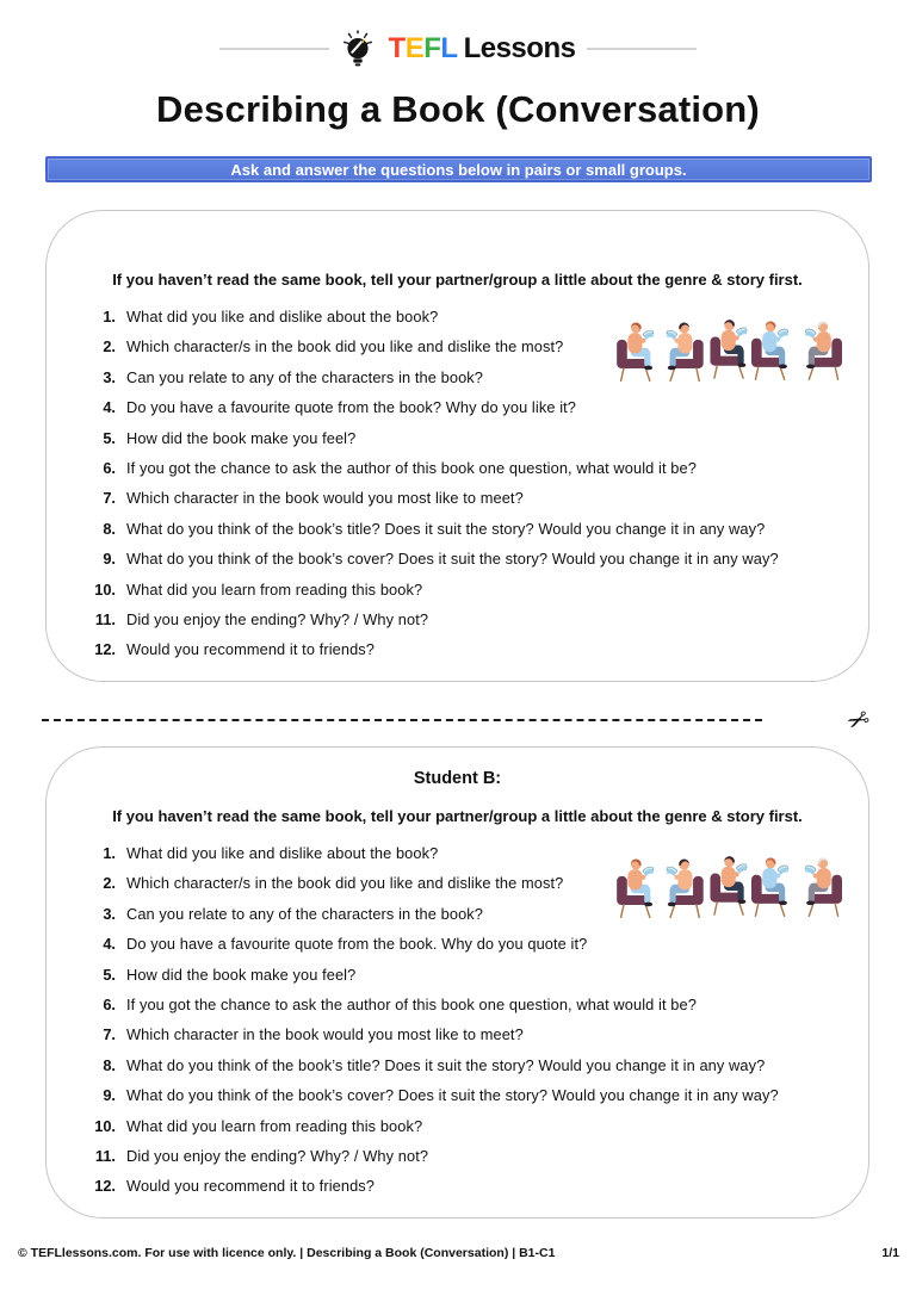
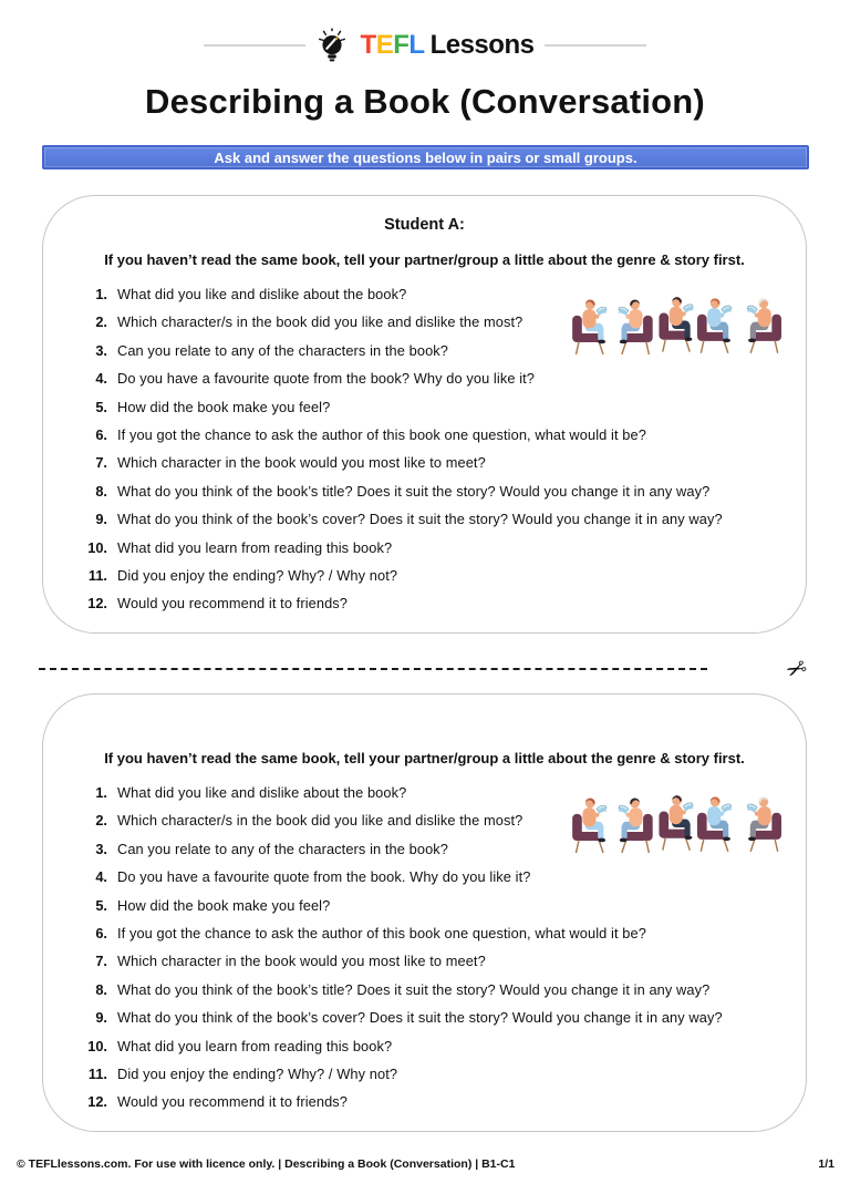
  T
  E
  F
  L
  Lessons
  Describing a Book (Conversation)
  Ask and answer the questions below in pairs or small groups.
+ Student A:
  If you haven’t read the same book, tell your partner/group a little about the genre & story first.
  1.
  What did you like and dislike about the book?
  2.
  Which character/s in the book did you like and dislike the most?
  3.
  Can you relate to any of the characters in the book?
  4.
  Do you have a favourite quote from the book? Why do you like it?
  5.
  How did the book make you feel?
  6.
  If you got the chance to ask the author of this book one question, what would it be?
  7.
  Which character in the book would you most like to meet?
  8.
  What do you think of the book’s title? Does it suit the story? Would you change it in any way?
  9.
  What do you think of the book’s cover? Does it suit the story? Would you change it in any way?
  10.
  What did you learn from reading this book?
  11.
  Did you enjoy the ending? Why? / Why not?
  12.
  Would you recommend it to friends?
- Student B:
  If you haven’t read the same book, tell your partner/group a little about the genre & story first.
  1.
  What did you like and dislike about the book?
  2.
  Which character/s in the book did you like and dislike the most?
  3.
  Can you relate to any of the characters in the book?
  4.
- Do you have a favourite quote from the book. Why do you quote it?
+ Do you have a favourite quote from the book. Why do you like it?
  5.
  How did the book make you feel?
  6.
  If you got the chance to ask the author of this book one question, what would it be?
  7.
  Which character in the book would you most like to meet?
  8.
  What do you think of the book’s title? Does it suit the story? Would you change it in any way?
  9.
  What do you think of the book’s cover? Does it suit the story? Would you change it in any way?
  10.
  What did you learn from reading this book?
  11.
  Did you enjoy the ending? Why? / Why not?
  12.
  Would you recommend it to friends?
  © TEFLlessons.com. For use with licence only. | Describing a Book (Conversation) | B1-C1
  1/1
